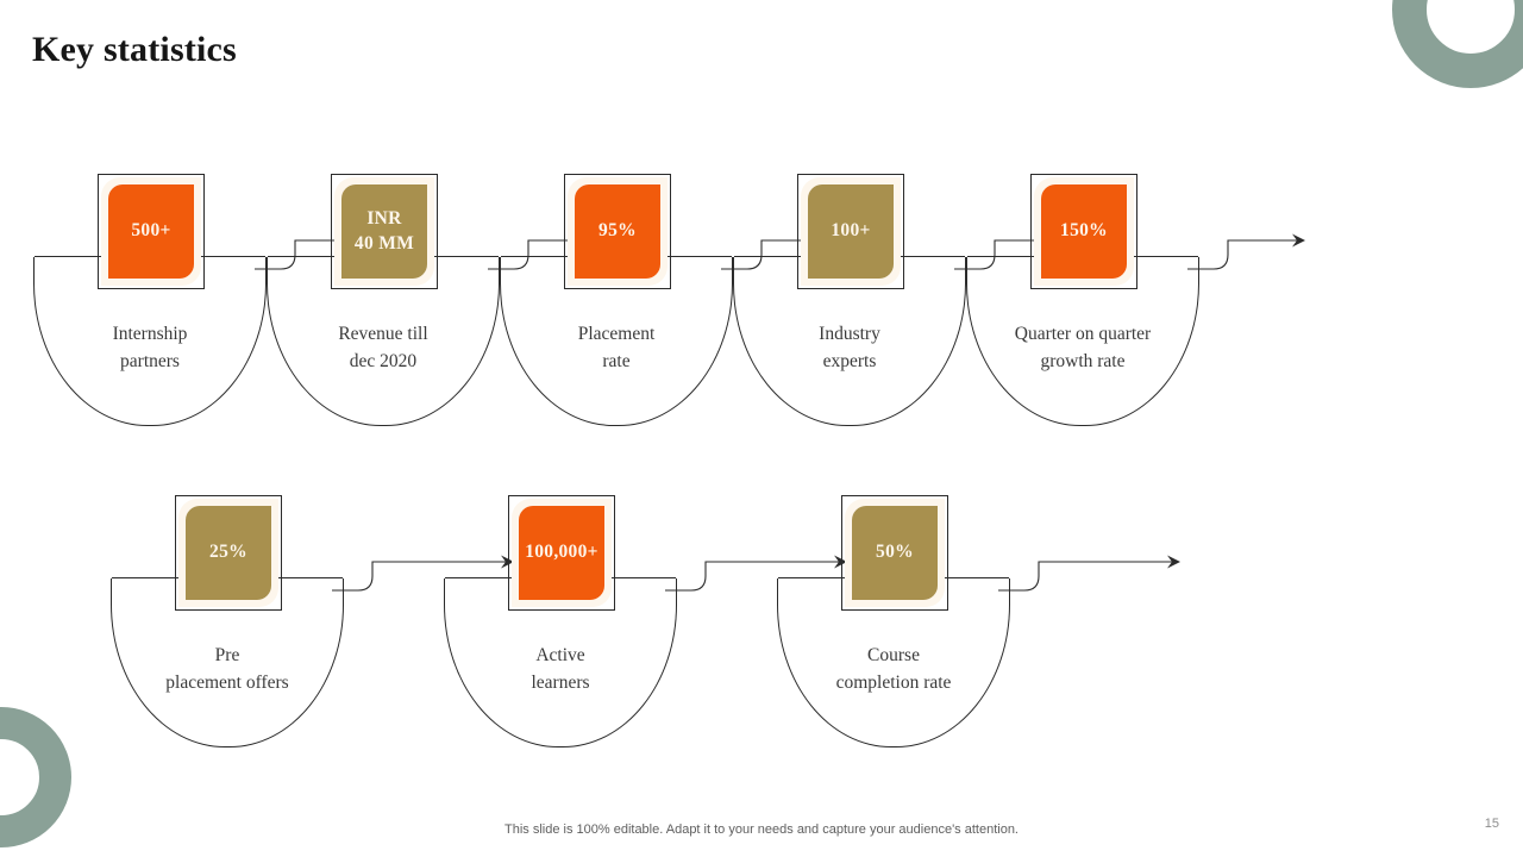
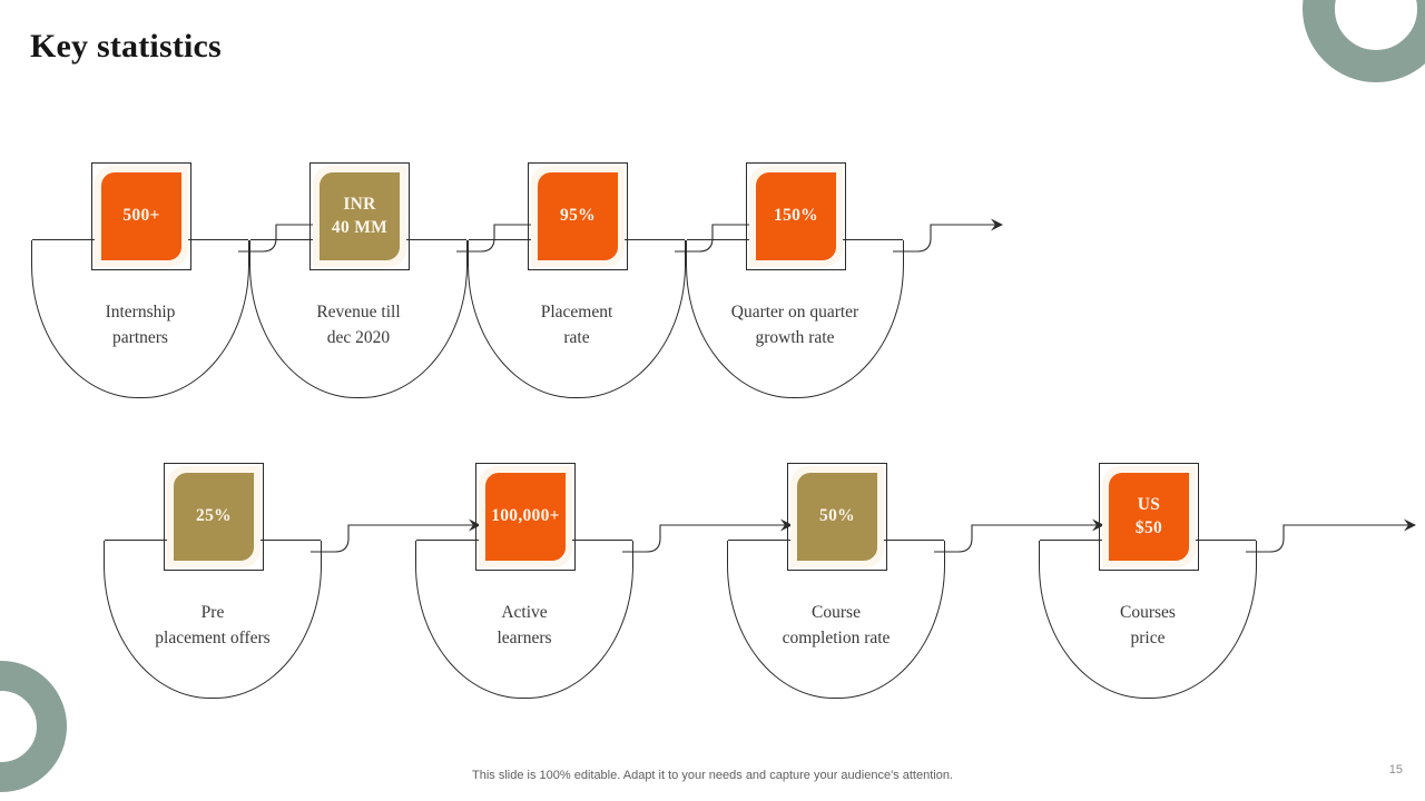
  Key statistics
  500+
  Internship
  partners
  INR
  40 MM
  Revenue till
  dec 2020
  95%
  Placement
  rate
- 100+
- Industry
- experts
  150%
  Quarter on quarter
  growth rate
  25%
  Pre
  placement offers
  100,000+
  Active
  learners
  50%
  Course
  completion rate
+ US
+ $50
+ Courses
+ price
  This slide is 100% editable. Adapt it to your needs and capture your audience's attention.
  15
